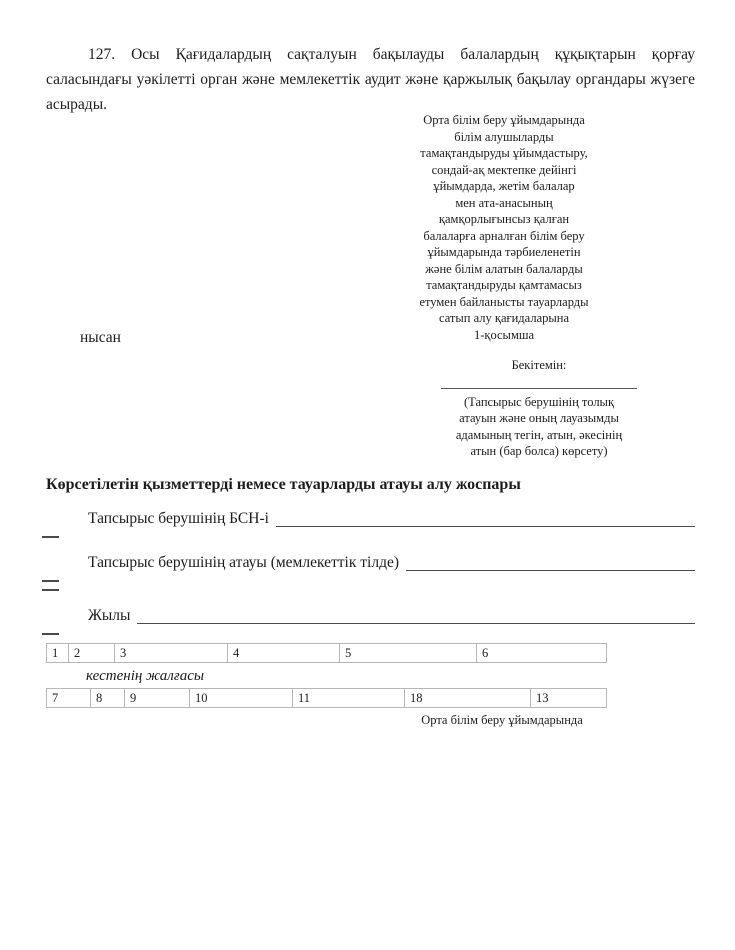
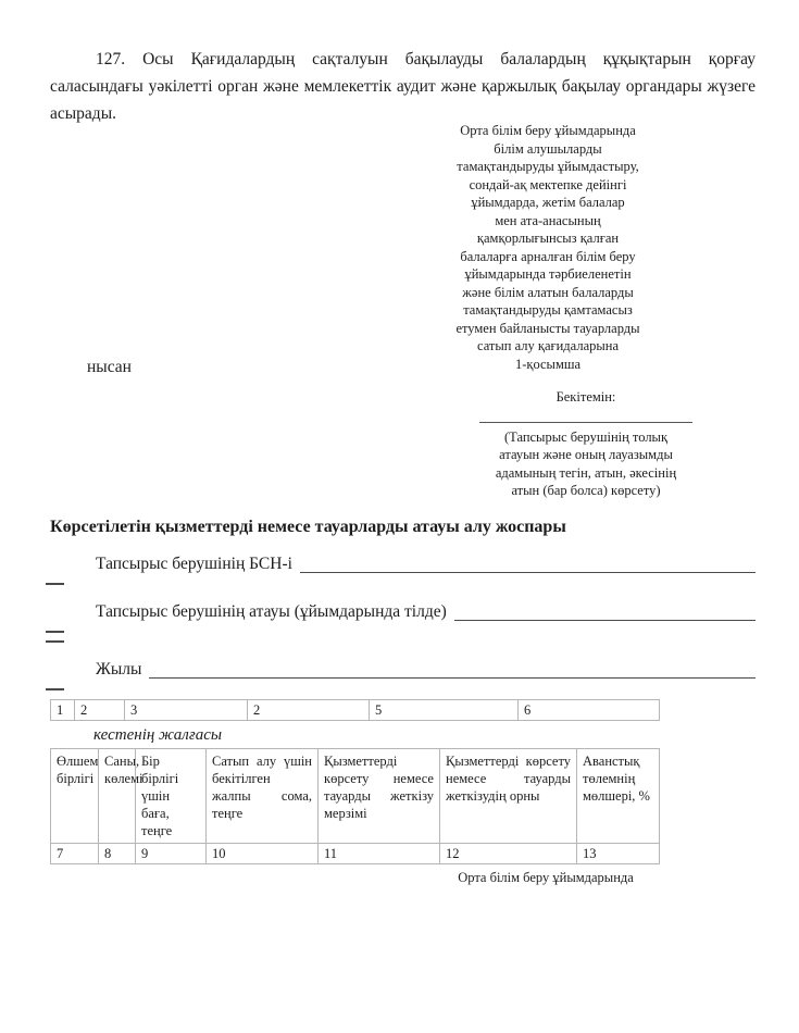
  127. Осы Қағидалардың сақталуын бақылауды балалардың құқықтарын қорғау саласындағы уәкілетті орган және мемлекеттік аудит және қаржылық бақылау органдары жүзеге асырады.
  Орта білім беру ұйымдарында
  білім алушыларды
  тамақтандыруды ұйымдастыру,
  сондай-ақ мектепке дейінгі
  ұйымдарда, жетім балалар
  мен ата-анасының
  қамқорлығынсыз қалған
  балаларға арналған білім беру
  ұйымдарында тәрбиеленетін
  және білім алатын балаларды
  тамақтандыруды қамтамасыз
  етумен байланысты тауарларды
  сатып алу қағидаларына
  1-қосымша
  нысан
  Бекітемін:
  (Тапсырыс берушінің толық
  атауын және оның лауазымды
  адамының тегін, атын, әкесінің
  атын (бар болса) көрсету)
  Көрсетілетін қызметтерді немесе тауарларды атауы алу жоспары
  Тапсырыс берушінің БСН-і
- Тапсырыс берушінің атауы (мемлекеттік тілде)
+ Тапсырыс берушінің атауы (ұйымдарында тілде)
  Жылы
- 1	2	3	4	5	6
+ 1	2	3	2	5	6
  кестенің жалғасы
+ Өлшем бірлігі	Саны, көлемі	Бір бірлігі үшін баға, теңге	Сатып алу үшін бекітілген жалпы сома, теңге	Қызметтерді көрсету немесе тауарды жеткізу мерзімі	Қызметтерді көрсету немесе тауарды жеткізудің орны	Аванстық төлемнің мөлшері, %
- 7	8	9	10	11	18	13
+ 7	8	9	10	11	12	13
  Орта білім беру ұйымдарында
